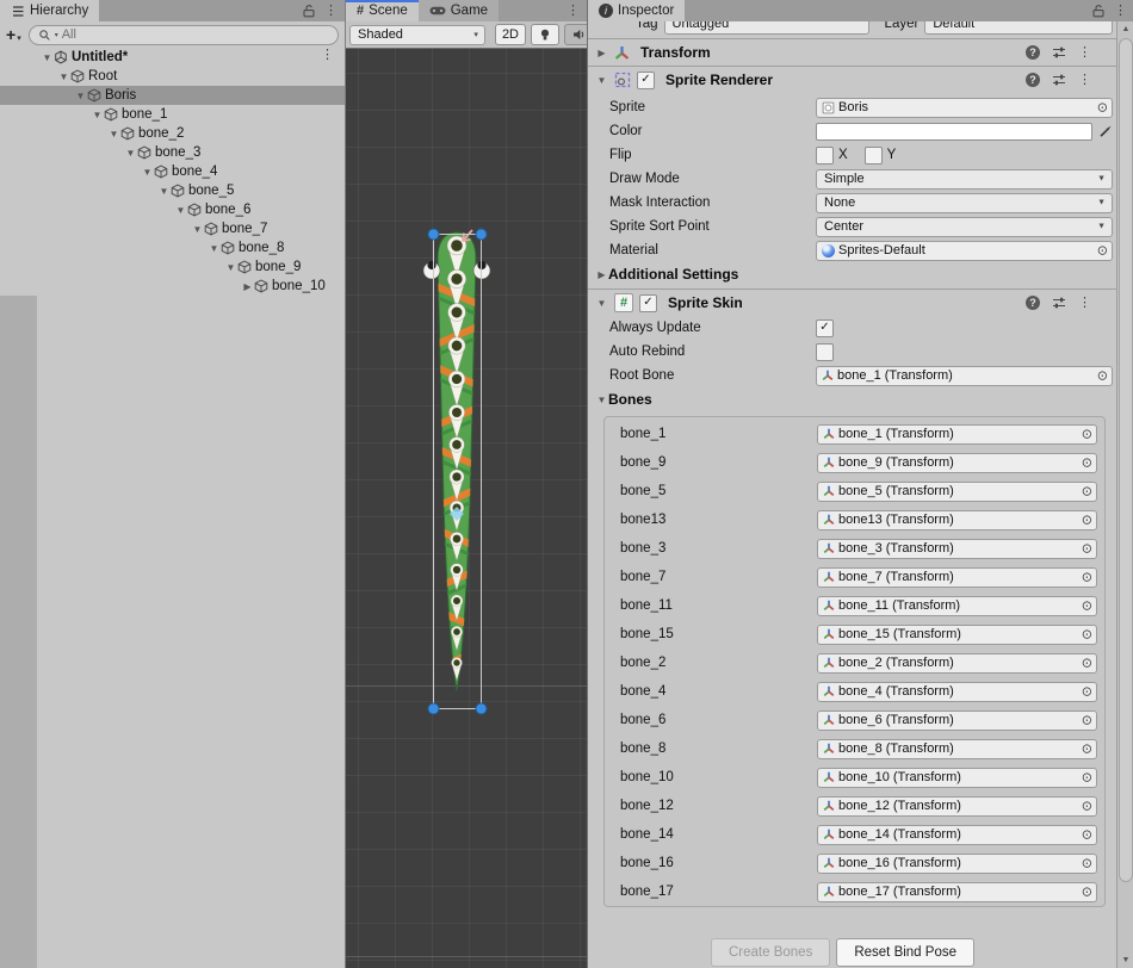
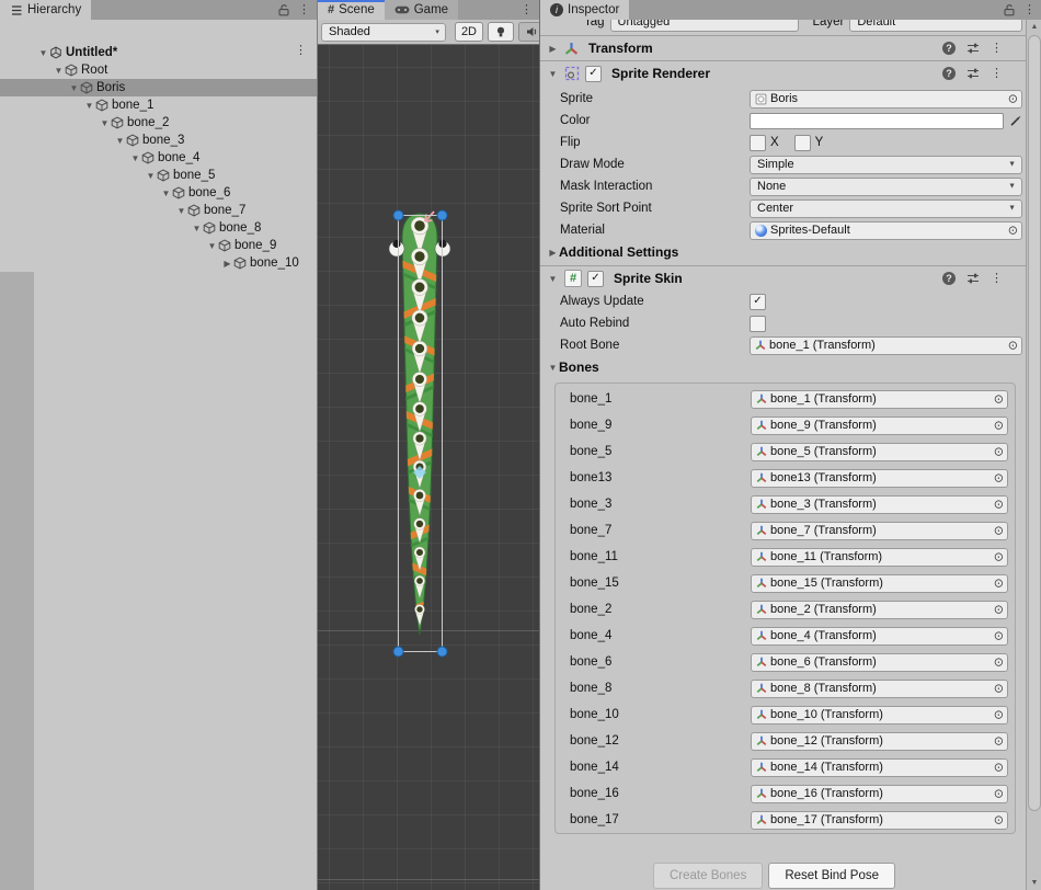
  Hierarchy
  ⋮
- +
- All
  ▼
  Untitled*
  ⋮
  ▼
  Root
  ▼
  Boris
  ▼
  bone_1
  ▼
  bone_2
  ▼
  bone_3
  ▼
  bone_4
  ▼
  bone_5
  ▼
  bone_6
  ▼
  bone_7
  ▼
  bone_8
  ▼
  bone_9
  ▶
  bone_10
  #
  Scene
  Game
  ⋮
  Shaded
  2D
  i
  Inspector
  ⋮
  Tag
  Untagged
  Layer
  Default
  ▶
  Transform
  ?
  ⋮
  ▼
  ✓
  Sprite Renderer
  ?
  ⋮
  Sprite
  Boris
  ⊙
  Color
  Flip
  X
  Y
  Draw Mode
  Simple
  Mask Interaction
  None
  Sprite Sort Point
  Center
  Material
  Sprites-Default
  ⊙
  ▶
  Additional Settings
  ▼
  #
  ✓
  Sprite Skin
  ?
  ⋮
  Always Update
  ✓
  Auto Rebind
  Root Bone
  bone_1 (Transform)
  ⊙
  ▼
  Bones
  bone_1
  bone_1 (Transform)
  ⊙
  bone_9
  bone_9 (Transform)
  ⊙
  bone_5
  bone_5 (Transform)
  ⊙
  bone13
  bone13 (Transform)
  ⊙
  bone_3
  bone_3 (Transform)
  ⊙
  bone_7
  bone_7 (Transform)
  ⊙
  bone_11
  bone_11 (Transform)
  ⊙
  bone_15
  bone_15 (Transform)
  ⊙
  bone_2
  bone_2 (Transform)
  ⊙
  bone_4
  bone_4 (Transform)
  ⊙
  bone_6
  bone_6 (Transform)
  ⊙
  bone_8
  bone_8 (Transform)
  ⊙
  bone_10
  bone_10 (Transform)
  ⊙
  bone_12
  bone_12 (Transform)
  ⊙
  bone_14
  bone_14 (Transform)
  ⊙
  bone_16
  bone_16 (Transform)
  ⊙
  bone_17
  bone_17 (Transform)
  ⊙
  Create Bones
  Reset Bind Pose
